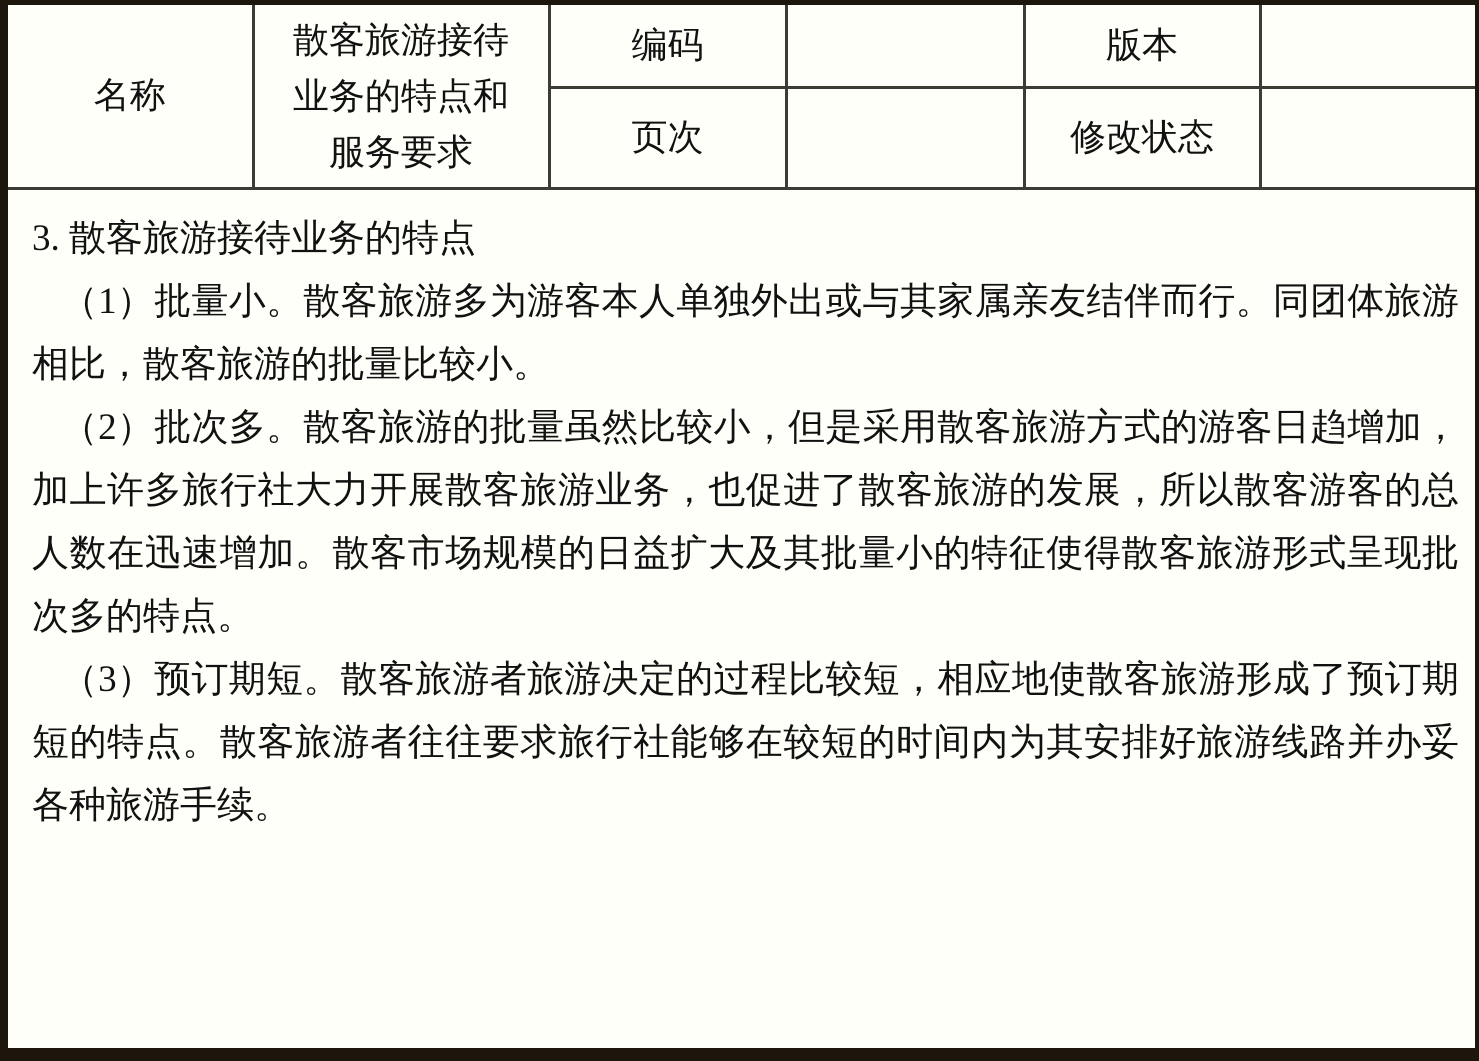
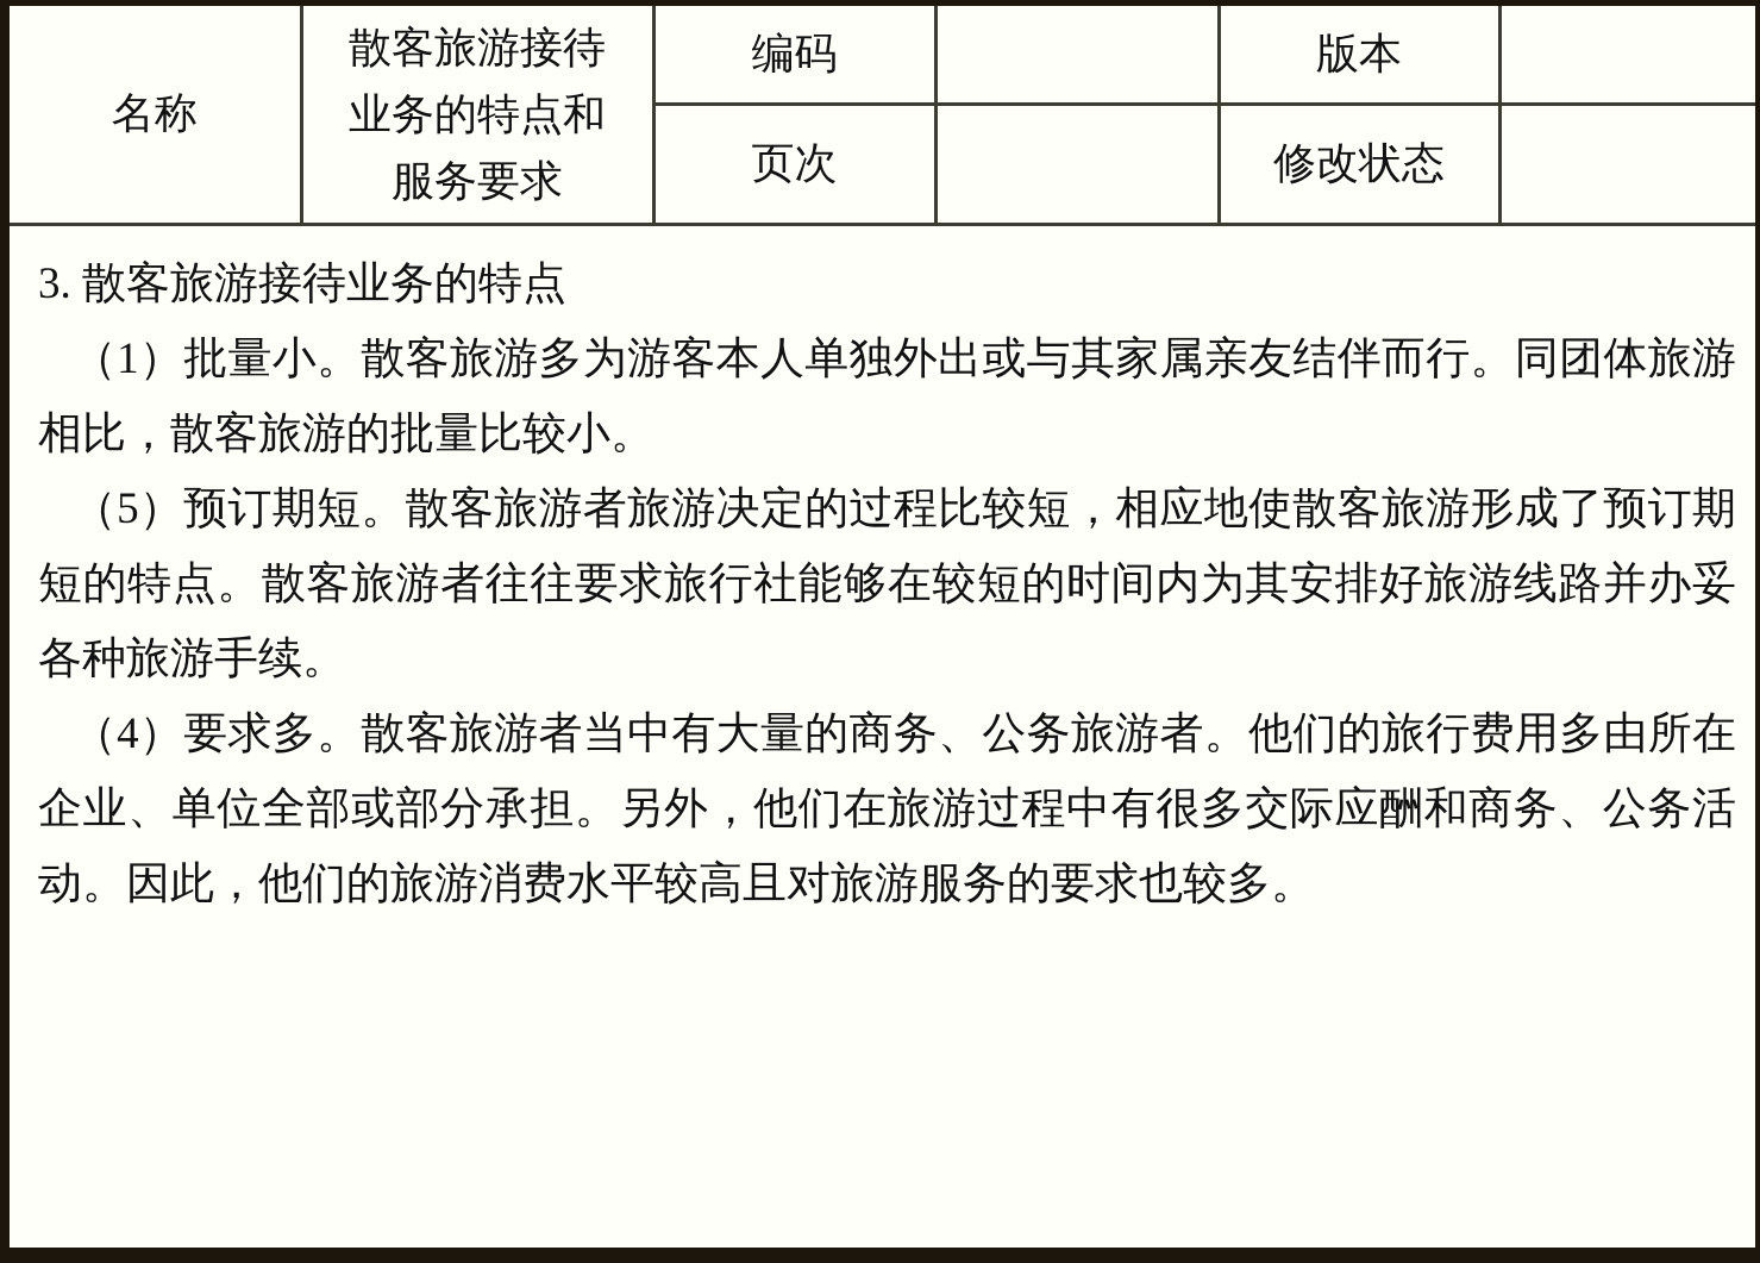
  名称	散客旅游接待业务的特点和服务要求	编码		版本
  页次		修改状态
  3. 散客旅游接待业务的特点
  （1）批量小。散客旅游多为游客本人单独外出或与其家属亲友结伴而行。同团体旅游相比，散客旅游的批量比较小。
- （2）批次多。散客旅游的批量虽然比较小，但是采用散客旅游方式的游客日趋增加，加上许多旅行社大力开展散客旅游业务，也促进了散客旅游的发展，所以散客游客的总人数在迅速增加。散客市场规模的日益扩大及其批量小的特征使得散客旅游形式呈现批次多的特点。
- （3）预订期短。散客旅游者旅游决定的过程比较短，相应地使散客旅游形成了预订期短的特点。散客旅游者往往要求旅行社能够在较短的时间内为其安排好旅游线路并办妥各种旅游手续。
+ （5）预订期短。散客旅游者旅游决定的过程比较短，相应地使散客旅游形成了预订期短的特点。散客旅游者往往要求旅行社能够在较短的时间内为其安排好旅游线路并办妥各种旅游手续。
+ （4）要求多。散客旅游者当中有大量的商务、公务旅游者。他们的旅行费用多由所在企业、单位全部或部分承担。另外，他们在旅游过程中有很多交际应酬和商务、公务活动。因此，他们的旅游消费水平较高且对旅游服务的要求也较多。
